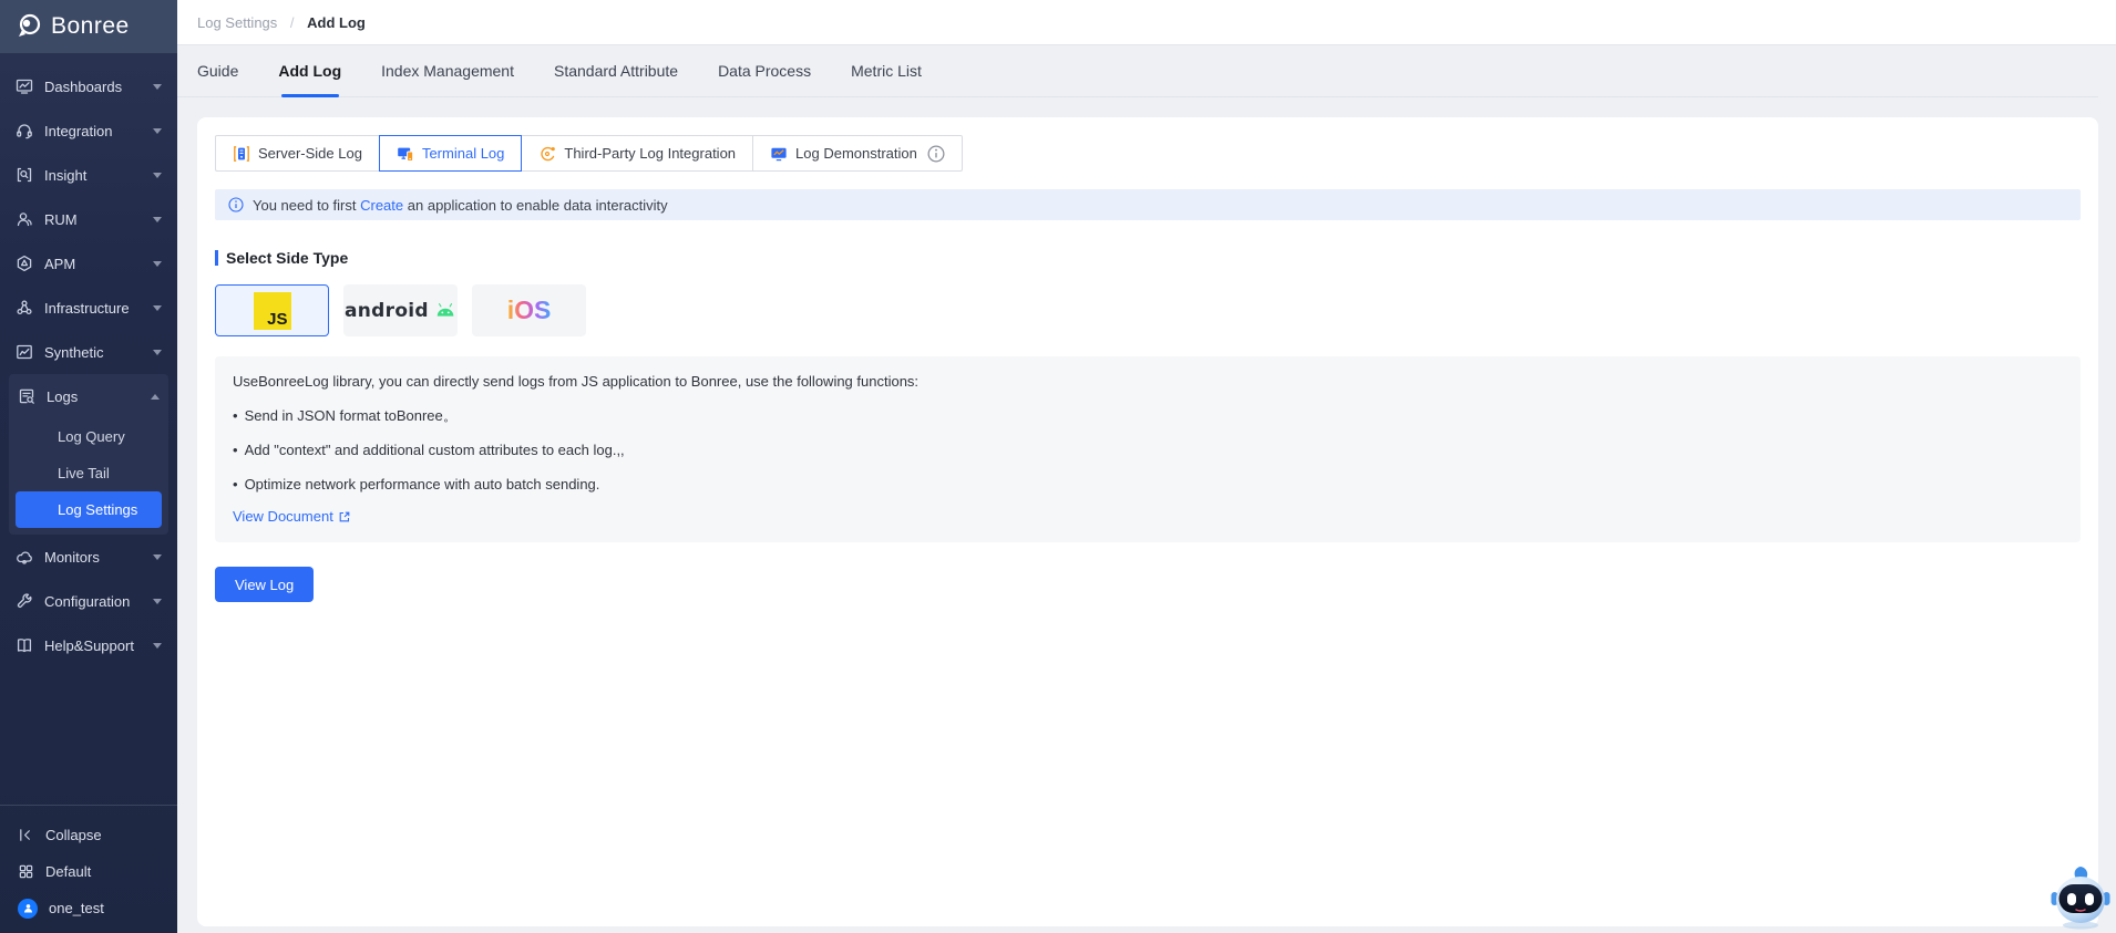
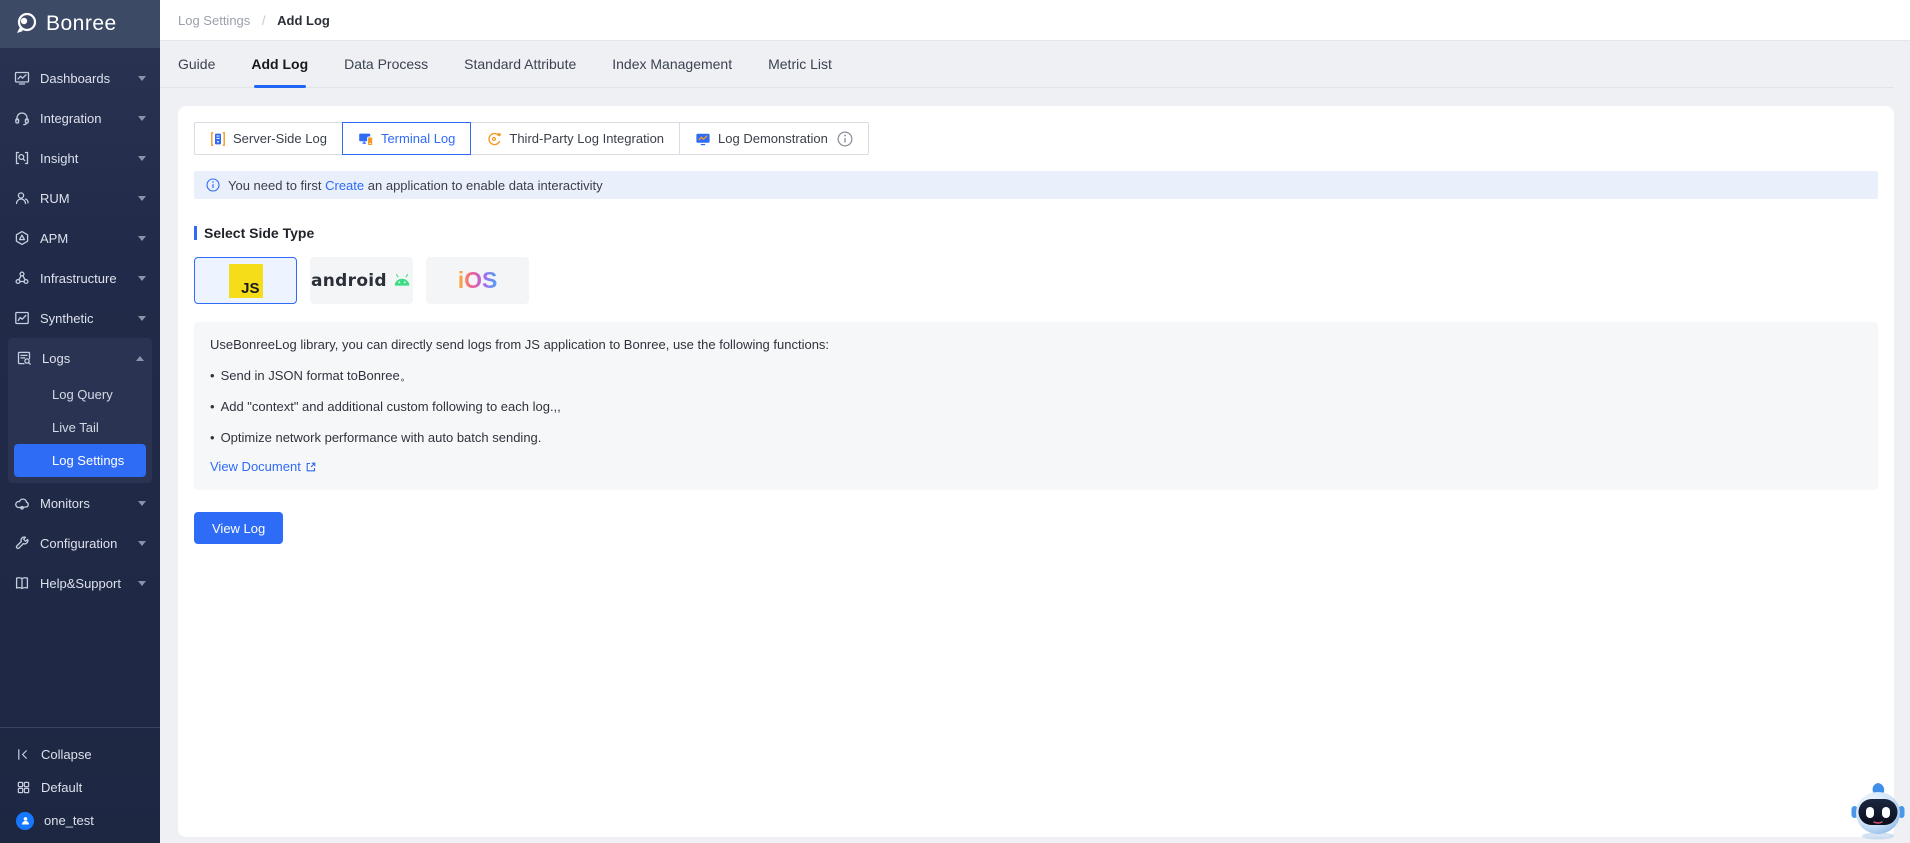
  Bonree
  Dashboards
  Integration
  Insight
  RUM
  APM
  Infrastructure
  Synthetic
  Logs
  Log Query
  Live Tail
  Log Settings
  Monitors
  Configuration
  Help&Support
  Collapse
  Default
  one_test
  Log Settings / Add Log
  Guide
  Add Log
- Index Management
+ Data Process
  Standard Attribute
- Data Process
+ Index Management
  Metric List
  Server-Side Log
  Terminal Log
  Third-Party Log Integration
  Log Demonstration
  You need to first Create an application to enable data interactivity
  Select Side Type
  JS
  android
  iOS
  UseBonreeLog library, you can directly send logs from JS application to Bonree, use the following functions:
  Send in JSON format toBonree。
- Add "context" and additional custom attributes to each log.,,
+ Add "context" and additional custom following to each log.,,
  Optimize network performance with auto batch sending.
  View Document
  View Log
